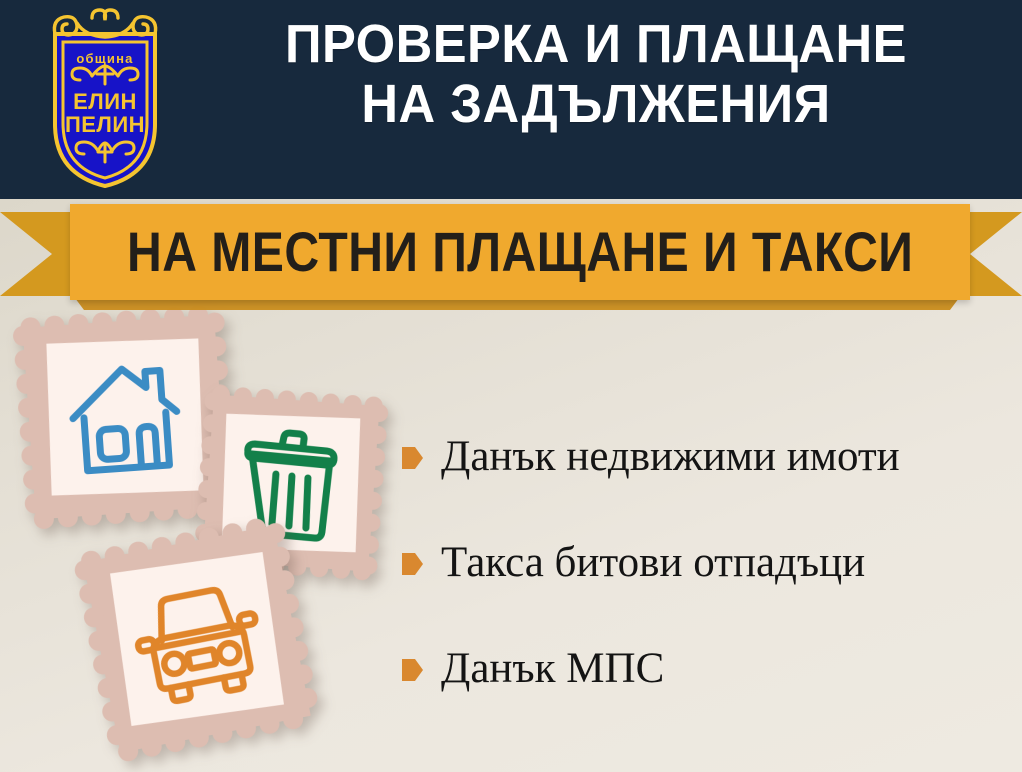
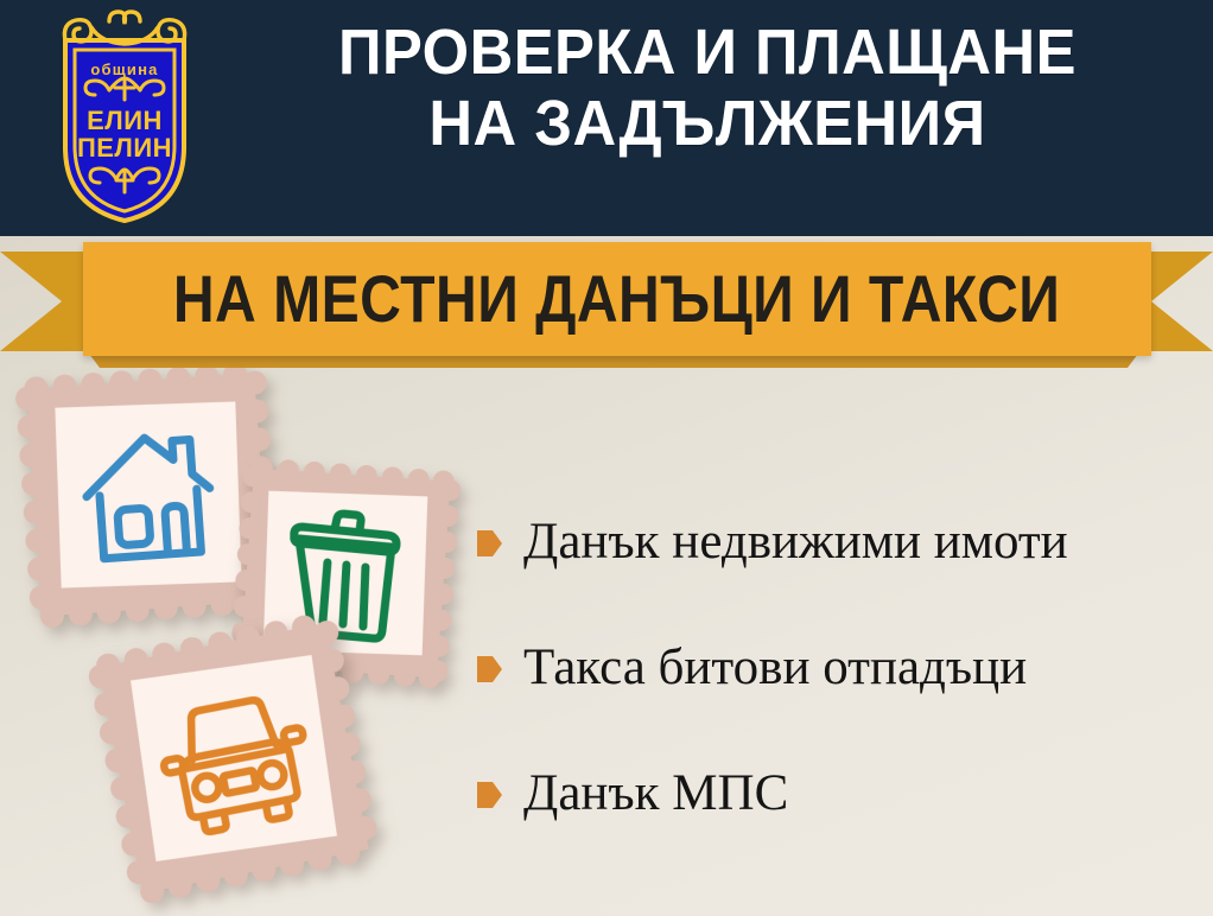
  ПРОВЕРКА И ПЛАЩАНЕ
  НА ЗАДЪЛЖЕНИЯ
  община
  ЕЛИН
  ПЕЛИН
- НА МЕСТНИ ПЛАЩАНЕ И ТАКСИ
+ НА МЕСТНИ ДАНЪЦИ И ТАКСИ
  Данък недвижими имоти
  Такса битови отпадъци
  Данък МПС
